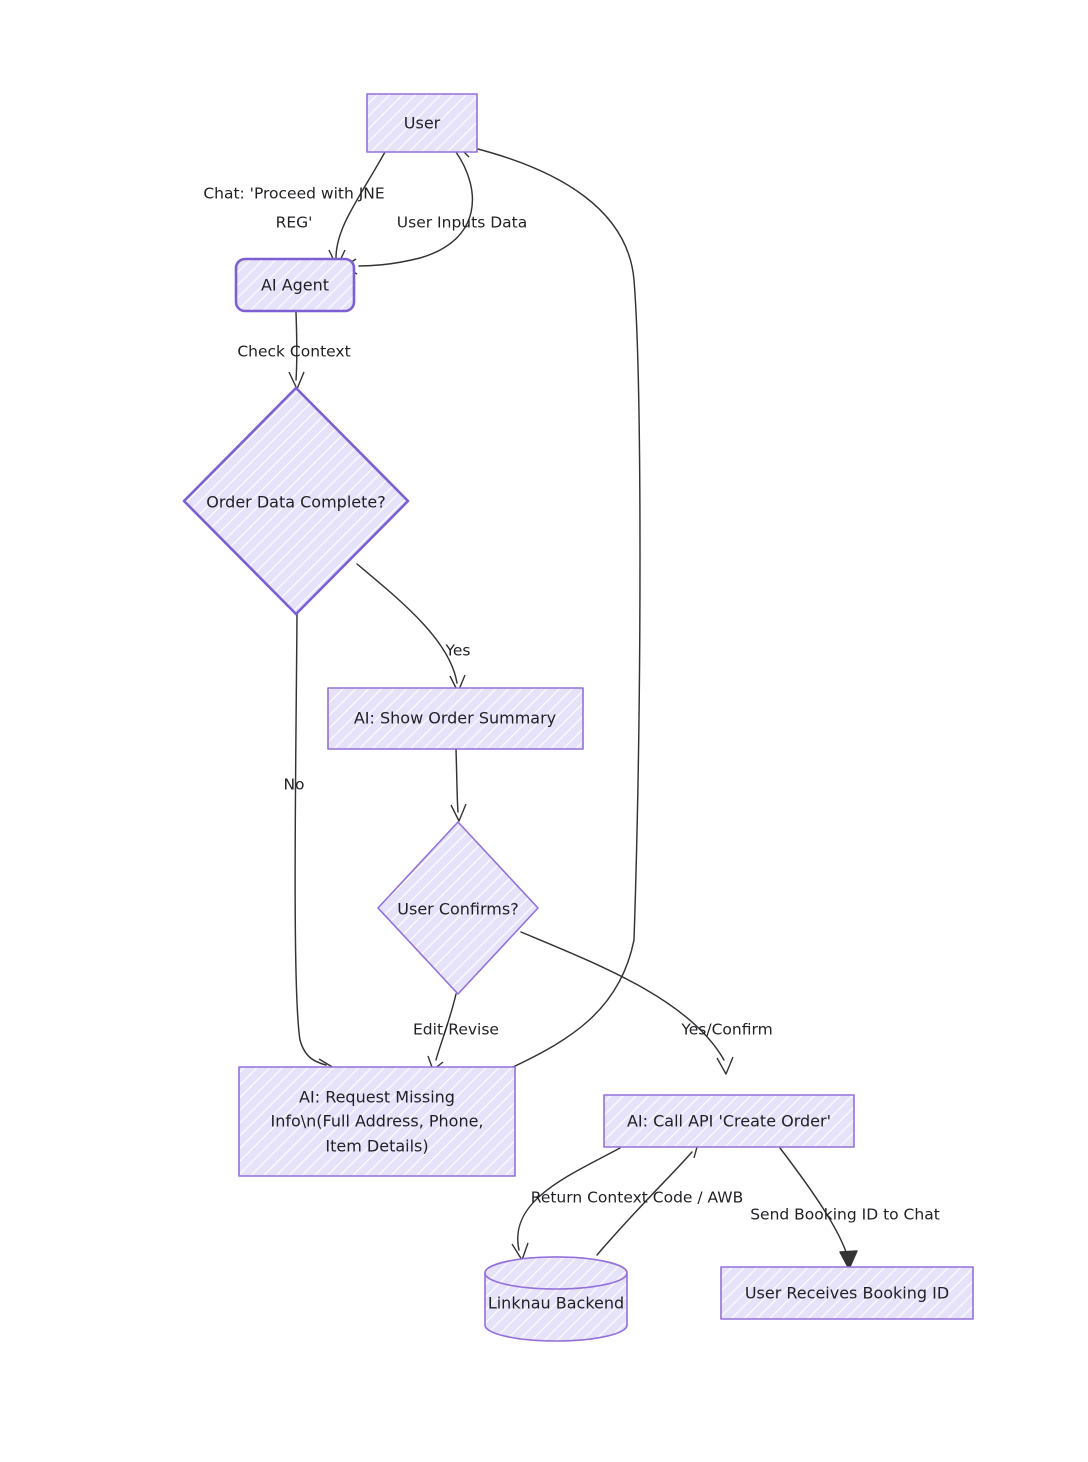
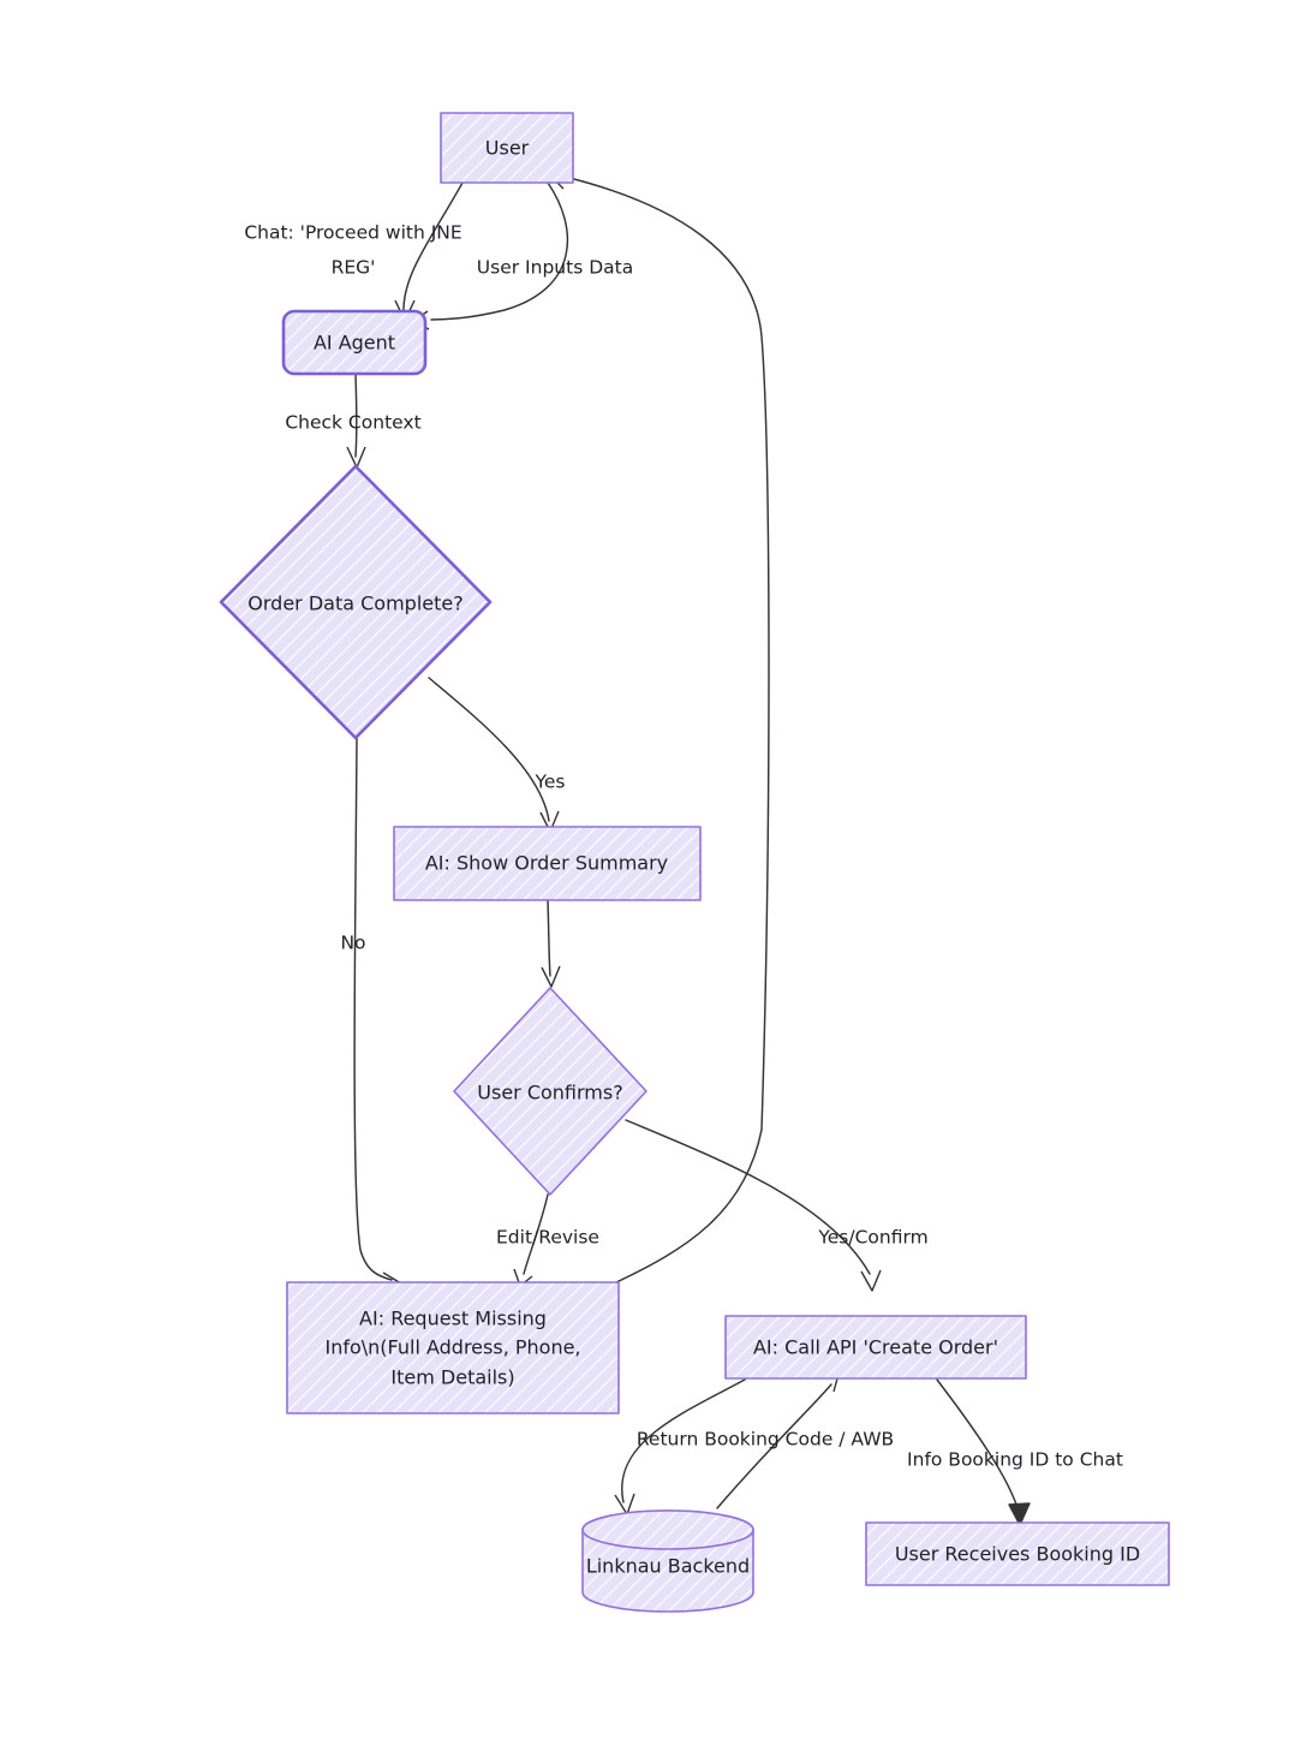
  Chat: 'Proceed with JNE
  REG'
  User Inputs Data
  Check Context
  Yes
  No
  Edit/Revise
  Yes/Confirm
- Return Context Code / AWB
+ Return Booking Code / AWB
- Send Booking ID to Chat
+ Info Booking ID to Chat
  User
  AI Agent
  Order Data Complete?
  AI: Show Order Summary
  User Confirms?
  AI: Request Missing
  Info\n(Full Address, Phone,
  Item Details)
  AI: Call API 'Create Order'
  Linknau Backend
  User Receives Booking ID
